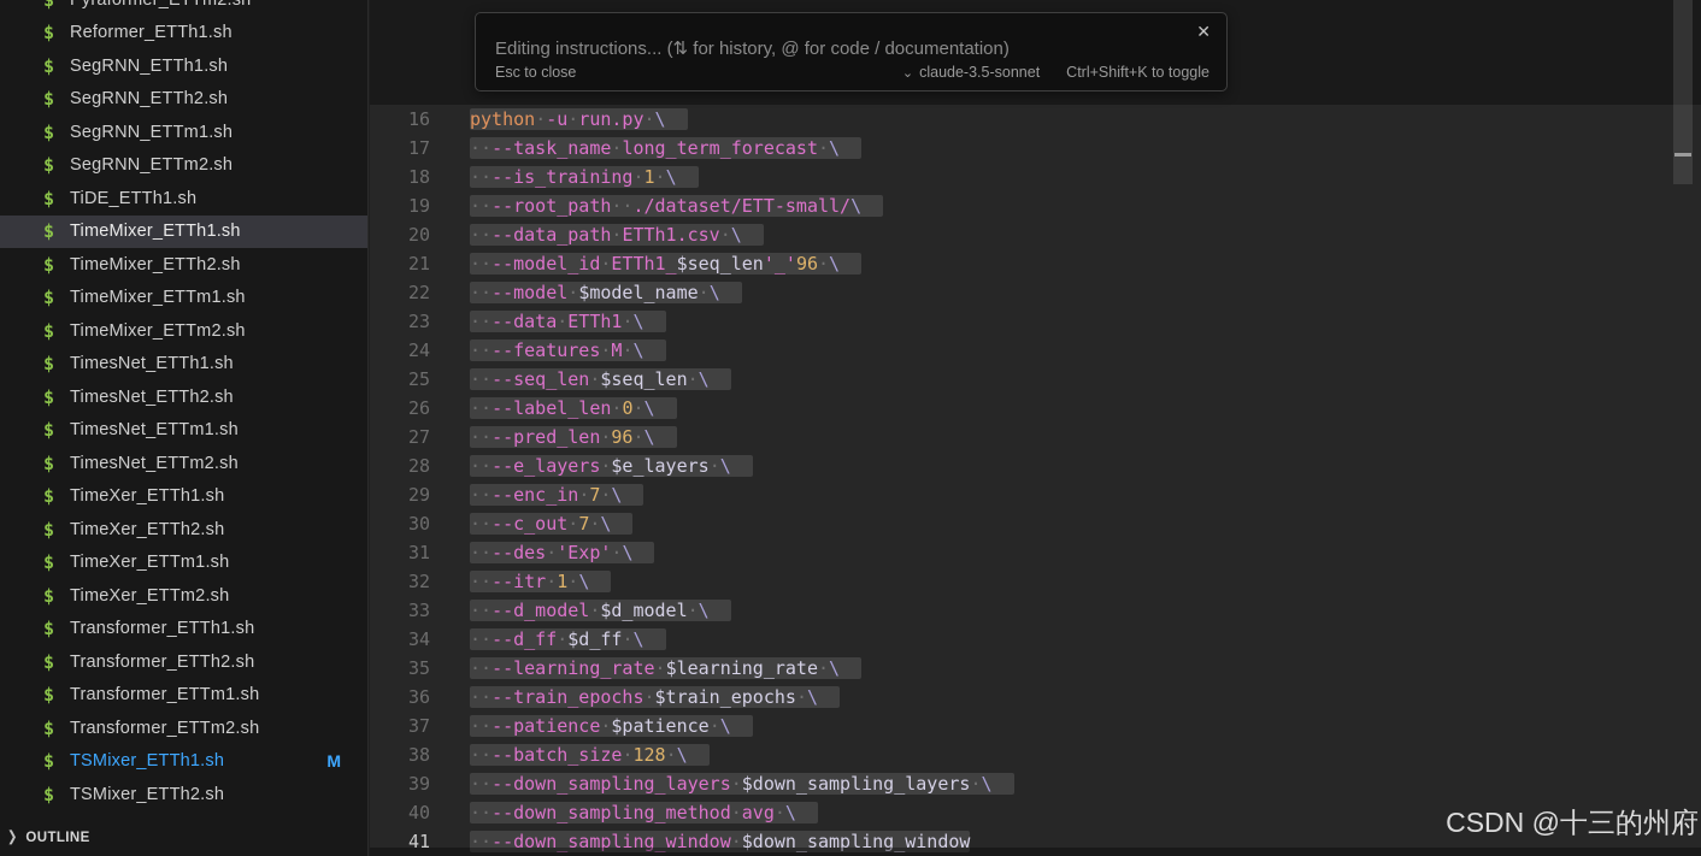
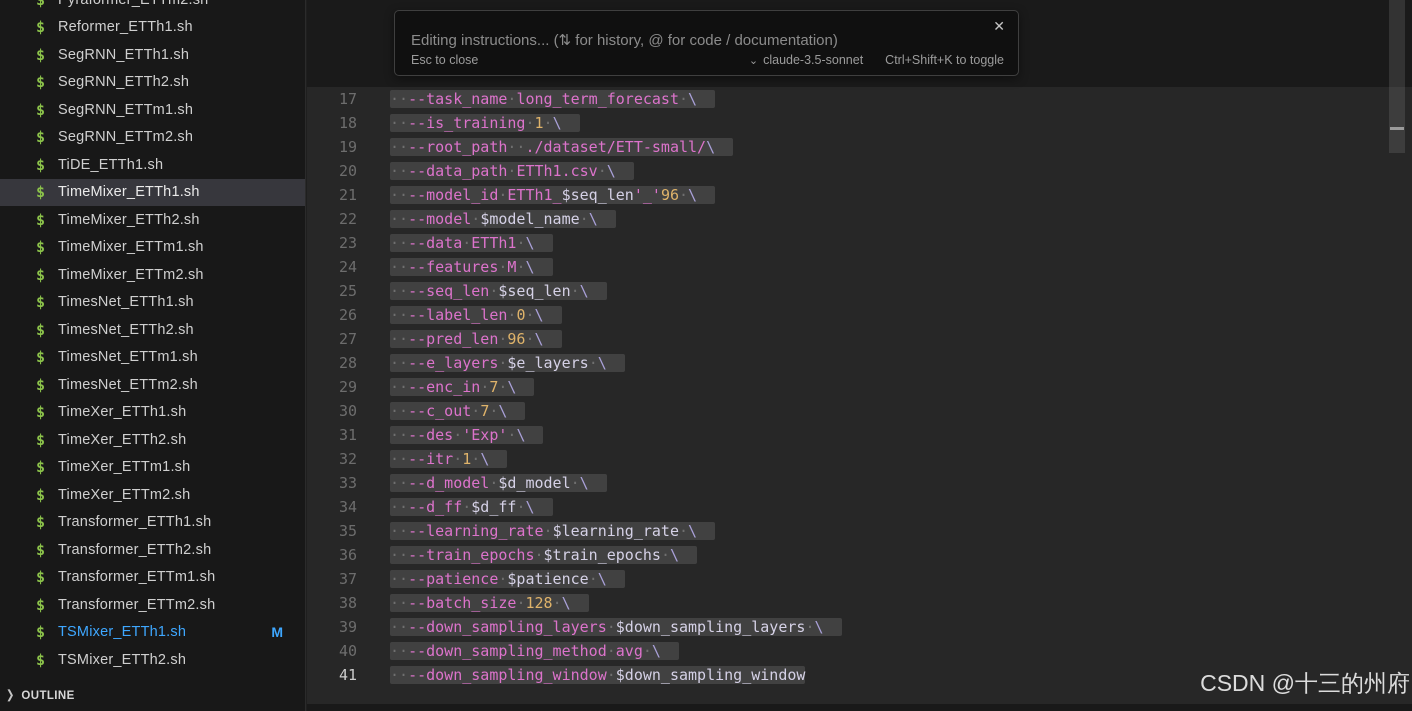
  $
  Reformer_ETTh1.sh
  $
  SegRNN_ETTh1.sh
  $
  SegRNN_ETTh2.sh
  $
  SegRNN_ETTm1.sh
  $
  SegRNN_ETTm2.sh
  $
  TiDE_ETTh1.sh
  $
  TimeMixer_ETTh1.sh
  $
  TimeMixer_ETTh2.sh
  $
  TimeMixer_ETTm1.sh
  $
  TimeMixer_ETTm2.sh
  $
  TimesNet_ETTh1.sh
  $
  TimesNet_ETTh2.sh
  $
  TimesNet_ETTm1.sh
  $
  TimesNet_ETTm2.sh
  $
  TimeXer_ETTh1.sh
  $
  TimeXer_ETTh2.sh
  $
  TimeXer_ETTm1.sh
  $
  TimeXer_ETTm2.sh
  $
  Transformer_ETTh1.sh
  $
  Transformer_ETTh2.sh
  $
  Transformer_ETTm1.sh
  $
  Transformer_ETTm2.sh
  $
  TSMixer_ETTh1.sh
  M
  $
  TSMixer_ETTh2.sh
  ❯
  OUTLINE
  Editing instructions... (⇅ for history, @ for code / documentation)
  ✕
  Esc to close
  ⌄ claude-3.5-sonnet
  Ctrl+Shift+K to toggle
- 16
- python·-u·run.py·\
  17
  ··--task_name·long_term_forecast·\
  18
  ··--is_training·1·\
  19
  ··--root_path··./dataset/ETT-small/\
  20
  ··--data_path·ETTh1.csv·\
  21
  ··--model_id·ETTh1_$seq_len'_'96·\
  22
  ··--model·$model_name·\
  23
  ··--data·ETTh1·\
  24
  ··--features·M·\
  25
  ··--seq_len·$seq_len·\
  26
  ··--label_len·0·\
  27
  ··--pred_len·96·\
  28
  ··--e_layers·$e_layers·\
  29
  ··--enc_in·7·\
  30
  ··--c_out·7·\
  31
  ··--des·'Exp'·\
  32
  ··--itr·1·\
  33
  ··--d_model·$d_model·\
  34
  ··--d_ff·$d_ff·\
  35
  ··--learning_rate·$learning_rate·\
  36
  ··--train_epochs·$train_epochs·\
  37
  ··--patience·$patience·\
  38
  ··--batch_size·128·\
  39
  ··--down_sampling_layers·$down_sampling_layers·\
  40
  ··--down_sampling_method·avg·\
  41
  ··--down_sampling_window·$down_sampling_window
  CSDN @十三的州府
